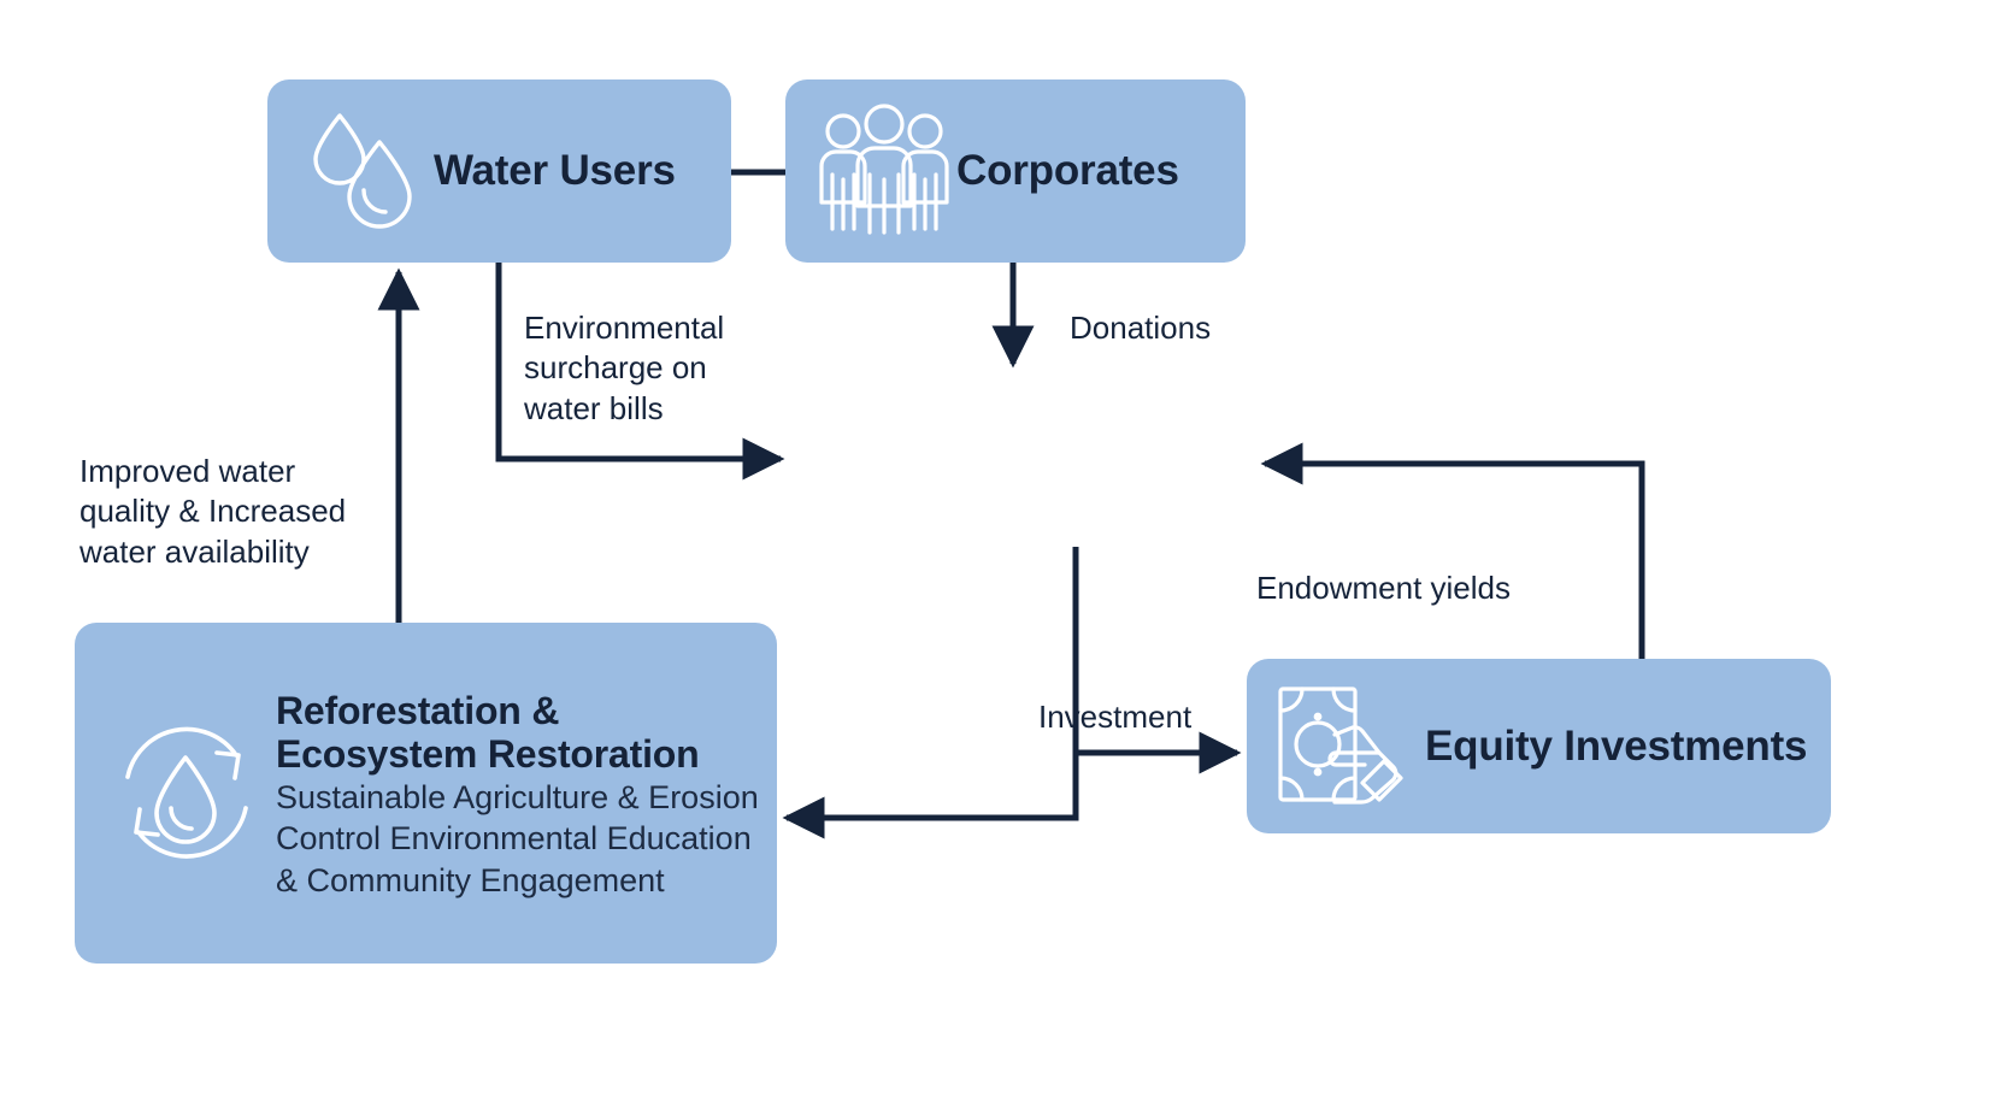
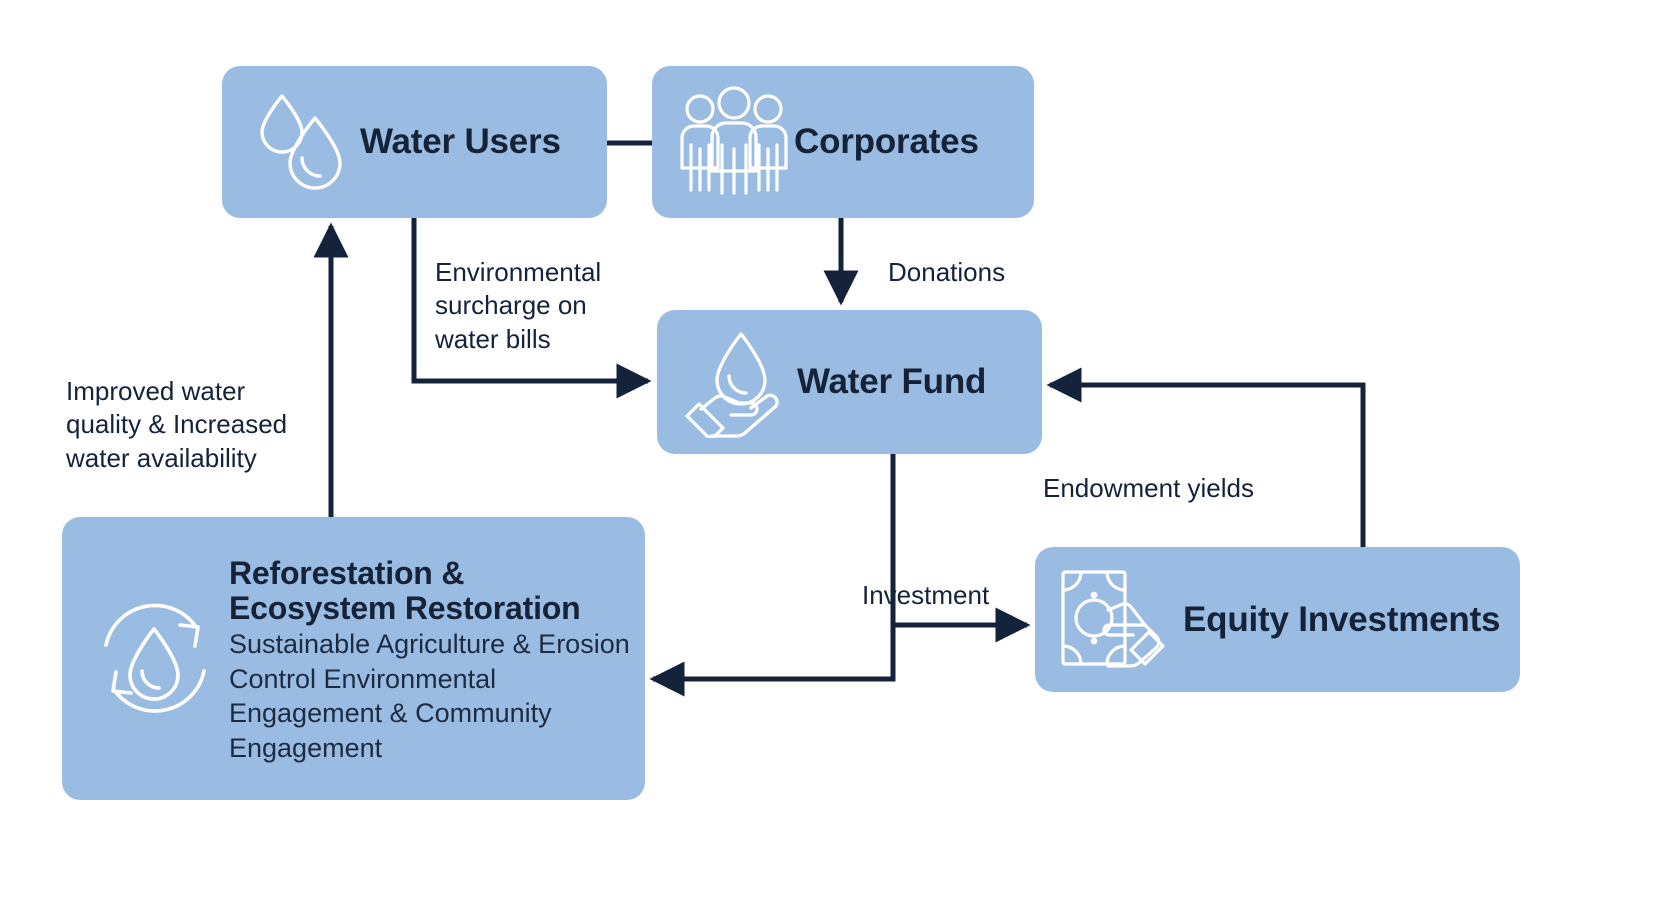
  Water Users
  Corporates
+ Water Fund
  Reforestation & Ecosystem Restoration
- Sustainable Agriculture & Erosion Control Environmental Education & Community Engagement
+ Sustainable Agriculture & Erosion Control Environmental Engagement & Community Engagement
  Equity Investments
  Environmental
  surcharge on
  water bills
  Donations
  Improved water
  quality & Increased
  water availability
  Endowment yields
  Investment
